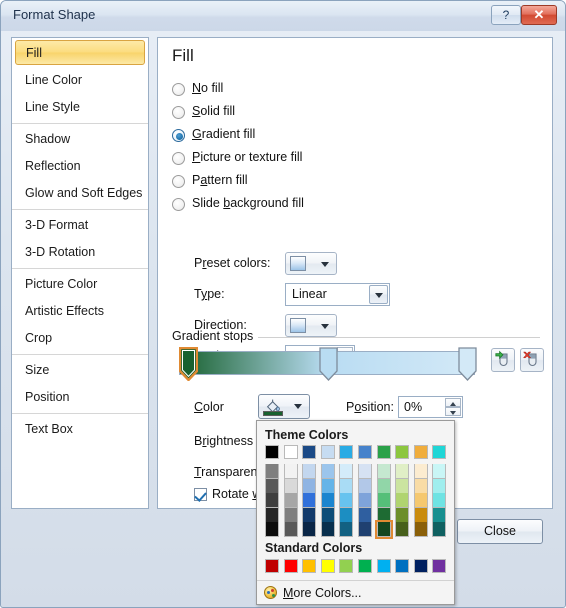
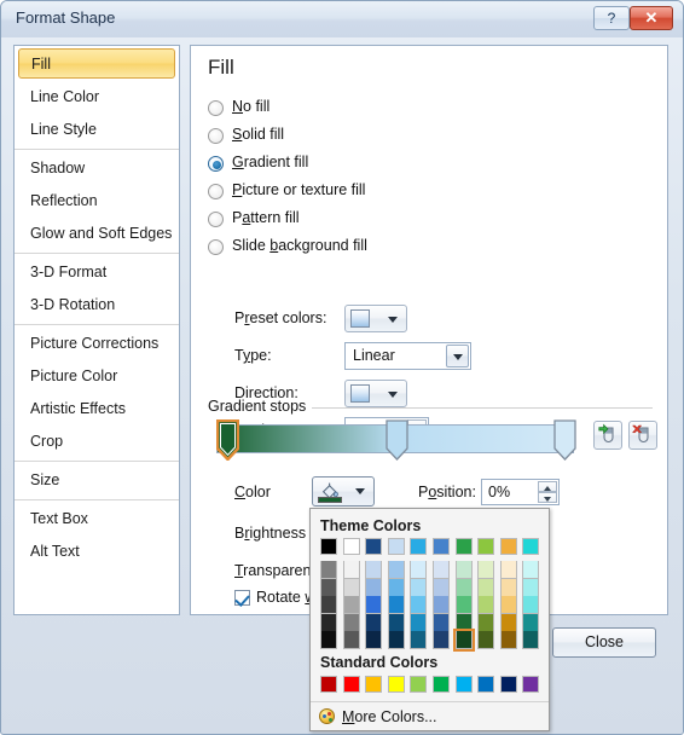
  Format Shape
  ?
  ✕
  Fill
  Line Color
  Line Style
  Shadow
  Reflection
  Glow and Soft Edges
  3-D Format
  3-D Rotation
+ Picture Corrections
  Picture Color
  Artistic Effects
  Crop
  Size
- Position
  Text Box
+ Alt Text
  Fill
  No fill
  Solid fill
  Gradient fill
  Picture or texture fill
  Pattern fill
  Slide background fill
  Preset colors:
  Type:
  Linear
  Direction:
  Gradient stops
  Color
  Position:
  0%
  Brightness
  Transparen
  Theme Colors
  Standard Colors
  More Colors...
  Close
